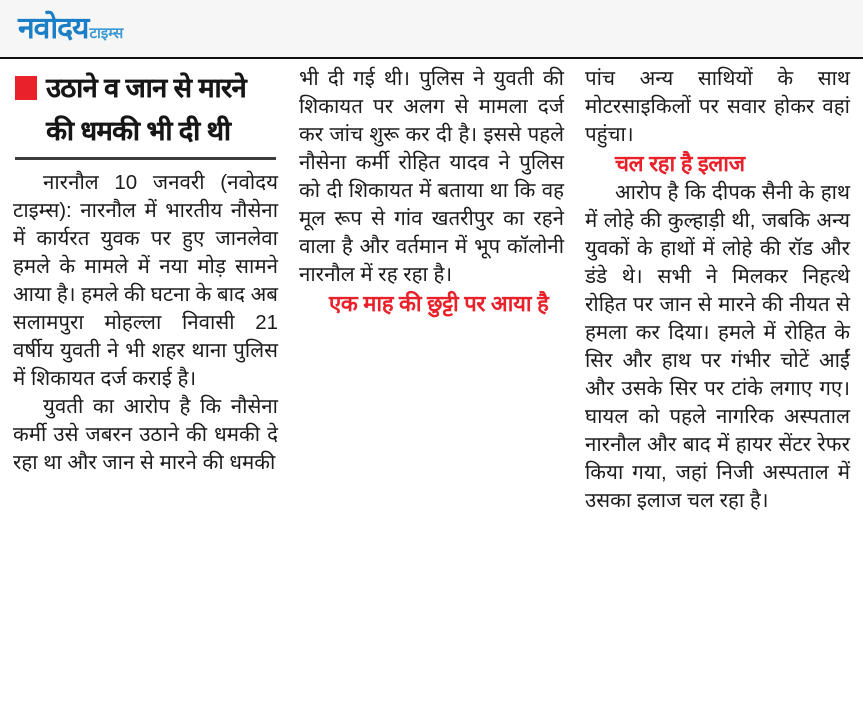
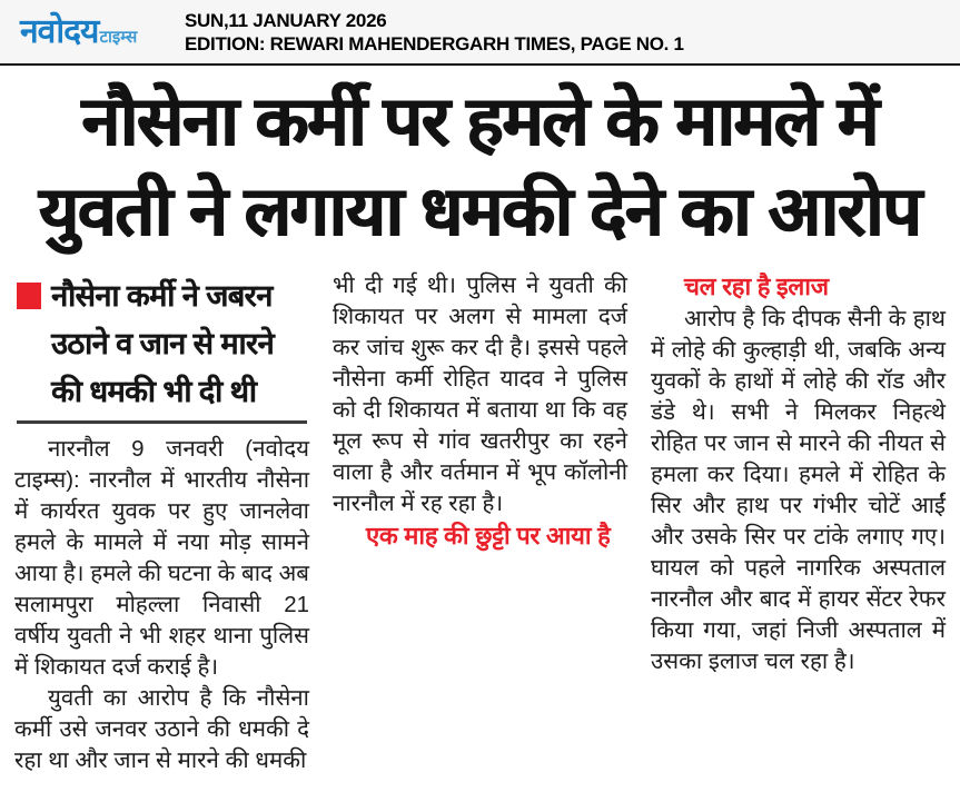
  नवोदय
  टाइम्स
+ SUN,11 JANUARY 2026
+ EDITION: REWARI MAHENDERGARH TIMES, PAGE NO. 1
+ नौसेना कर्मी पर हमले के मामले में
+ युवती ने लगाया धमकी देने का आरोप
+ नौसेना कर्मी ने जबरन
  उठाने व जान से मारने
  की धमकी भी दी थी
- नारनौल 10 जनवरी (नवोदय टाइम्स): नारनौल में भारतीय नौसेना में कार्यरत युवक पर हुए जानलेवा हमले के मामले में नया मोड़ सामने आया है। हमले की घटना के बाद अब सलामपुरा मोहल्ला निवासी 21 वर्षीय युवती ने भी शहर थाना पुलिस में शिकायत दर्ज कराई है।
+ नारनौल 9 जनवरी (नवोदय टाइम्स): नारनौल में भारतीय नौसेना में कार्यरत युवक पर हुए जानलेवा हमले के मामले में नया मोड़ सामने आया है। हमले की घटना के बाद अब सलामपुरा मोहल्ला निवासी 21 वर्षीय युवती ने भी शहर थाना पुलिस में शिकायत दर्ज कराई है।
- युवती का आरोप है कि नौसेना कर्मी उसे जबरन उठाने की धमकी दे रहा था और जान से मारने की धमकी
+ युवती का आरोप है कि नौसेना कर्मी उसे जनवर उठाने की धमकी दे रहा था और जान से मारने की धमकी
  भी दी गई थी। पुलिस ने युवती की शिकायत पर अलग से मामला दर्ज कर जांच शुरू कर दी है। इससे पहले नौसेना कर्मी रोहित यादव ने पुलिस को दी शिकायत में बताया था कि वह मूल रूप से गांव खतरीपुर का रहने वाला है और वर्तमान में भूप कॉलोनी नारनौल में रह रहा है।
  एक माह की छुट्टी पर आया है
- पांच अन्य साथियों के साथ मोटरसाइकिलों पर सवार होकर वहां पहुंचा।
  चल रहा है इलाज
  आरोप है कि दीपक सैनी के हाथ में लोहे की कुल्हाड़ी थी, जबकि अन्य युवकों के हाथों में लोहे की रॉड और डंडे थे। सभी ने मिलकर निहत्थे रोहित पर जान से मारने की नीयत से हमला कर दिया। हमले में रोहित के सिर और हाथ पर गंभीर चोटें आईं और उसके सिर पर टांके लगाए गए। घायल को पहले नागरिक अस्पताल नारनौल और बाद में हायर सेंटर रेफर किया गया, जहां निजी अस्पताल में उसका इलाज चल रहा है।
